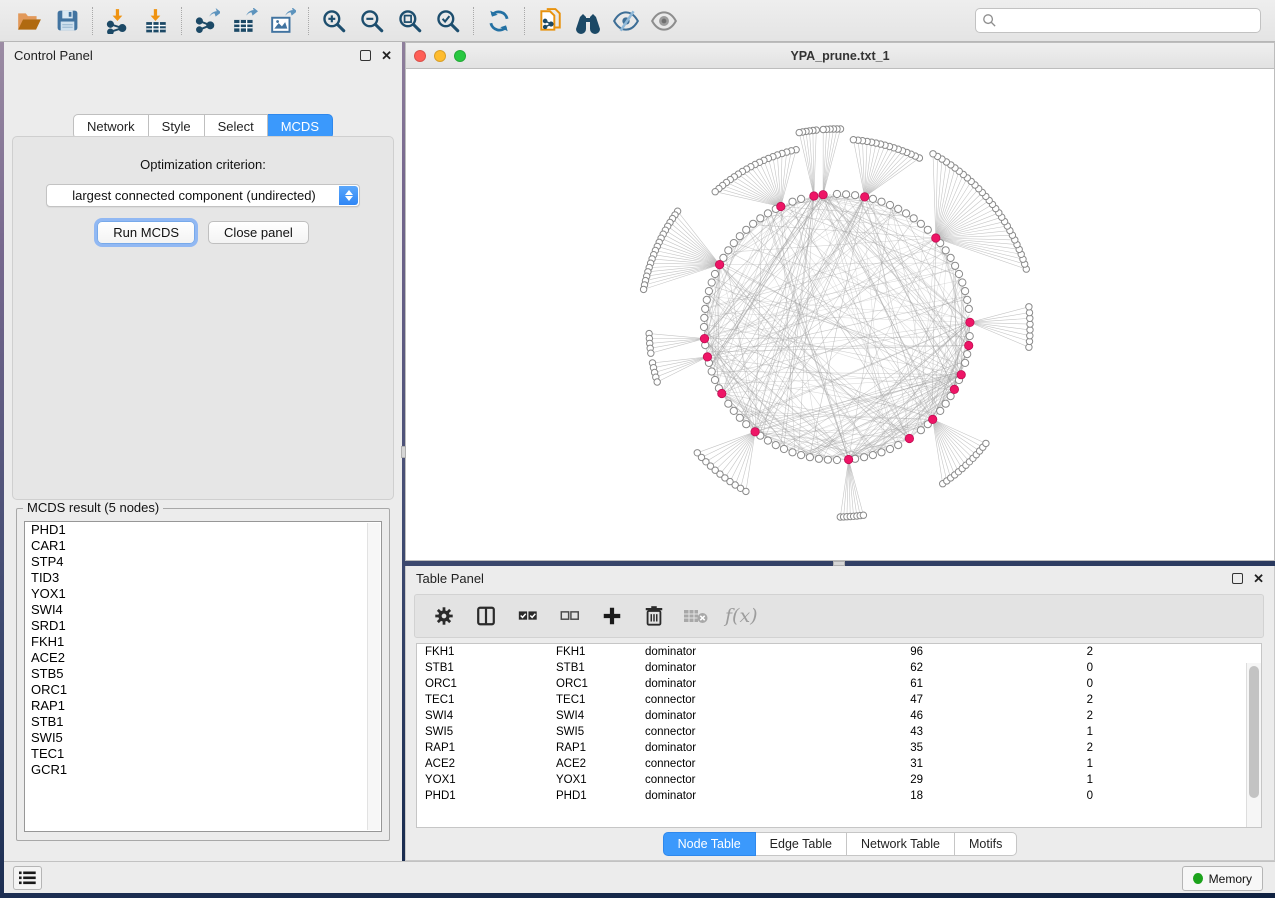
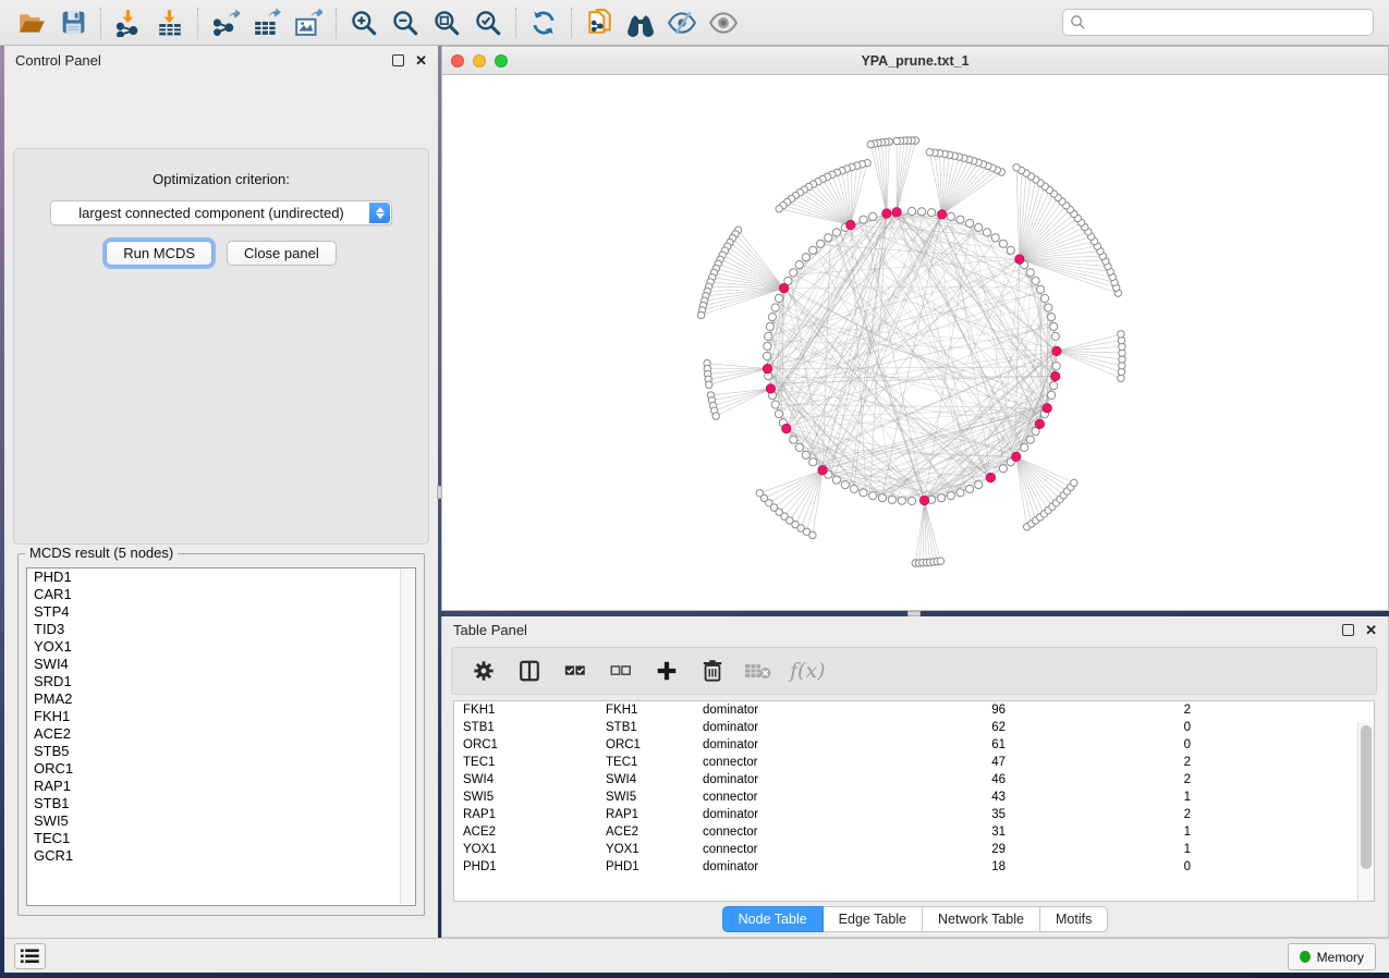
  Control Panel
  ✕
- Network
- Style
- Select
- MCDS
  Optimization criterion:
  largest connected component (undirected)
  Run MCDS
  Close panel
  MCDS result (5 nodes)
  PHD1
  CAR1
  STP4
  TID3
  YOX1
  SWI4
  SRD1
+ PMA2
  FKH1
  ACE2
  STB5
  ORC1
  RAP1
  STB1
  SWI5
  TEC1
  GCR1
  YPA_prune.txt_1
  Table Panel
  ✕
  f(x)
  FKH1
  FKH1
  dominator
  96
  2
  STB1
  STB1
  dominator
  62
  0
  ORC1
  ORC1
  dominator
  61
  0
  TEC1
  TEC1
  connector
  47
  2
  SWI4
  SWI4
  dominator
  46
  2
  SWI5
  SWI5
  connector
  43
  1
  RAP1
  RAP1
  dominator
  35
  2
  ACE2
  ACE2
  connector
  31
  1
  YOX1
  YOX1
  connector
  29
  1
  PHD1
  PHD1
  dominator
  18
  0
  Node Table
  Edge Table
  Network Table
  Motifs
  Memory
